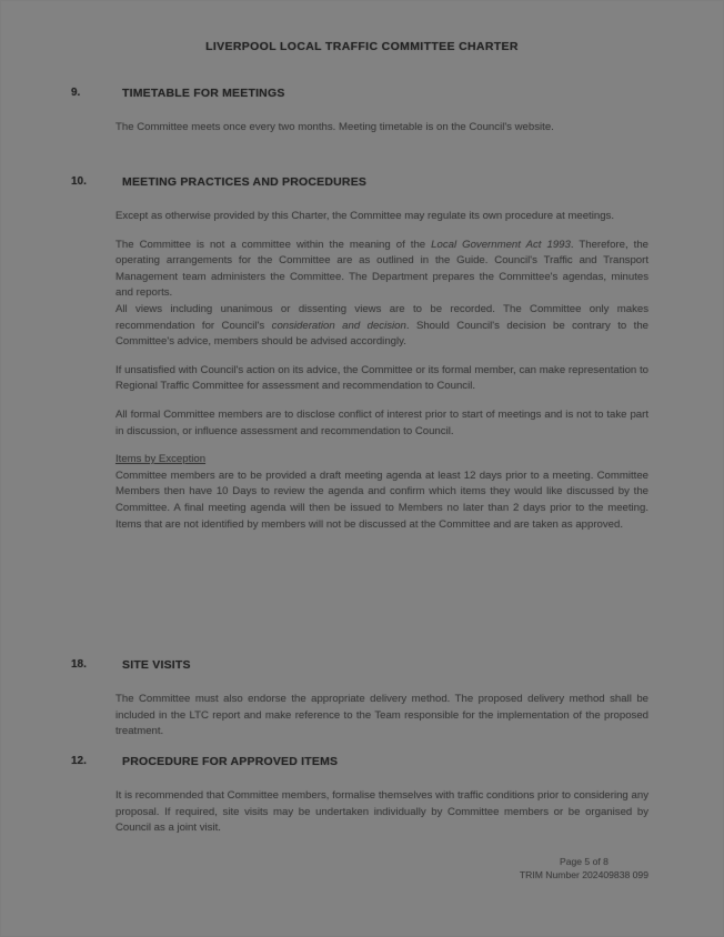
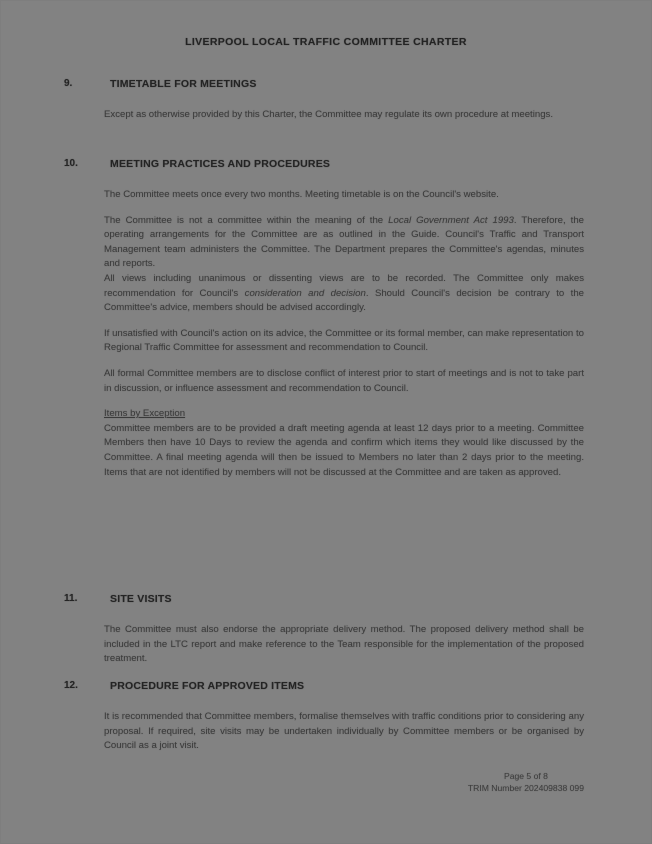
  LIVERPOOL LOCAL TRAFFIC COMMITTEE CHARTER
  9.
  TIMETABLE FOR MEETINGS
- The Committee meets once every two months. Meeting timetable is on the Council's website.
+ Except as otherwise provided by this Charter, the Committee may regulate its own procedure at meetings.
  10.
  MEETING PRACTICES AND PROCEDURES
- Except as otherwise provided by this Charter, the Committee may regulate its own procedure at meetings.
+ The Committee meets once every two months. Meeting timetable is on the Council's website.
  The Committee is not a committee within the meaning of the Local Government Act 1993. Therefore, the operating arrangements for the Committee are as outlined in the Guide. Council's Traffic and Transport Management team administers the Committee. The Department prepares the Committee's agendas, minutes and reports.
  All views including unanimous or dissenting views are to be recorded. The Committee only makes recommendation for Council's consideration and decision. Should Council's decision be contrary to the Committee's advice, members should be advised accordingly.
  If unsatisfied with Council's action on its advice, the Committee or its formal member, can make representation to Regional Traffic Committee for assessment and recommendation to Council.
  All formal Committee members are to disclose conflict of interest prior to start of meetings and is not to take part in discussion, or influence assessment and recommendation to Council.
  Items by Exception
  Committee members are to be provided a draft meeting agenda at least 12 days prior to a meeting. Committee Members then have 10 Days to review the agenda and confirm which items they would like discussed by the Committee. A final meeting agenda will then be issued to Members no later than 2 days prior to the meeting. Items that are not identified by members will not be discussed at the Committee and are taken as approved.
- 18.
+ 11.
  SITE VISITS
  The Committee must also endorse the appropriate delivery method. The proposed delivery method shall be included in the LTC report and make reference to the Team responsible for the implementation of the proposed treatment.
  12.
  PROCEDURE FOR APPROVED ITEMS
  It is recommended that Committee members, formalise themselves with traffic conditions prior to considering any proposal. If required, site visits may be undertaken individually by Committee members or be organised by Council as a joint visit.
  Page 5 of 8
  TRIM Number 202409838 099
